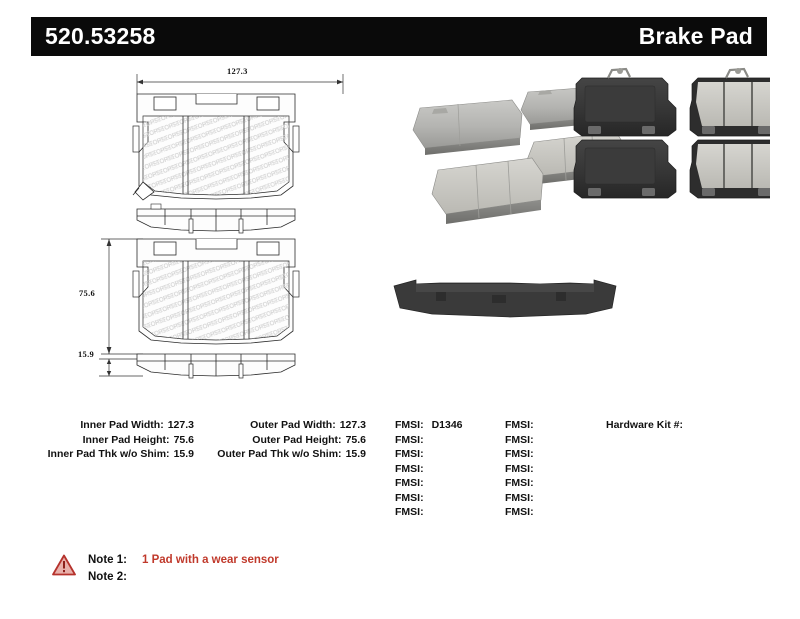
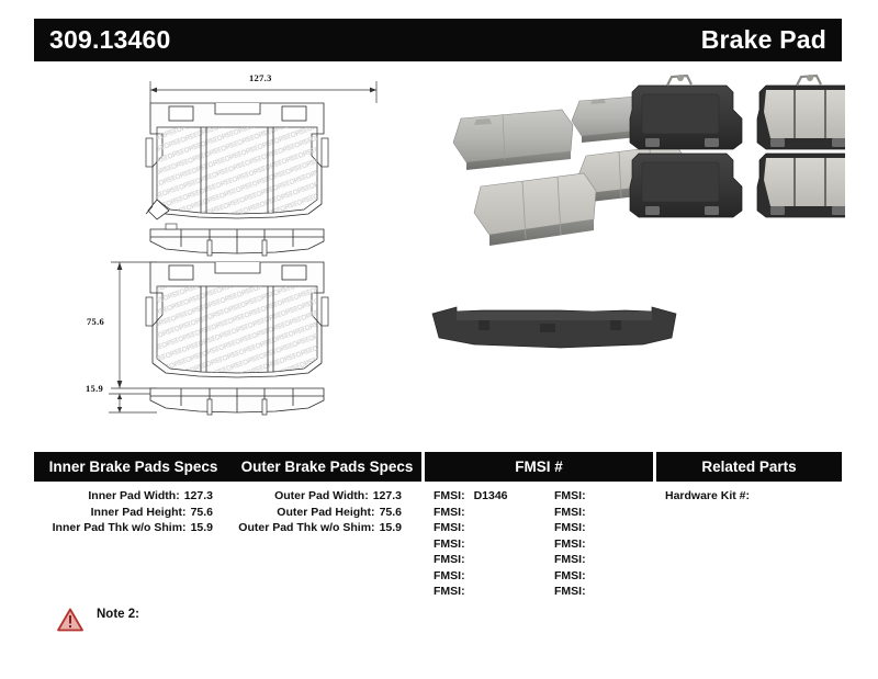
- 520.53258
+ 309.13460
  Brake Pad
  127.3
  75.6
  15.9
+ Inner Brake Pads Specs
+ Outer Brake Pads Specs
+ FMSI #
+ Related Parts
  Inner Pad Width:
  127.3
  Inner Pad Height:
  75.6
  Inner Pad Thk w/o Shim:
  15.9
  Outer Pad Width:
  127.3
  Outer Pad Height:
  75.6
  Outer Pad Thk w/o Shim:
  15.9
  FMSI:
  D1346
  FMSI:
  FMSI:
  FMSI:
  FMSI:
  FMSI:
  FMSI:
  FMSI:
  FMSI:
  FMSI:
  FMSI:
  FMSI:
  FMSI:
  FMSI:
  Hardware Kit #:
- Note 1:
- 1 Pad with a wear sensor
  Note 2:
